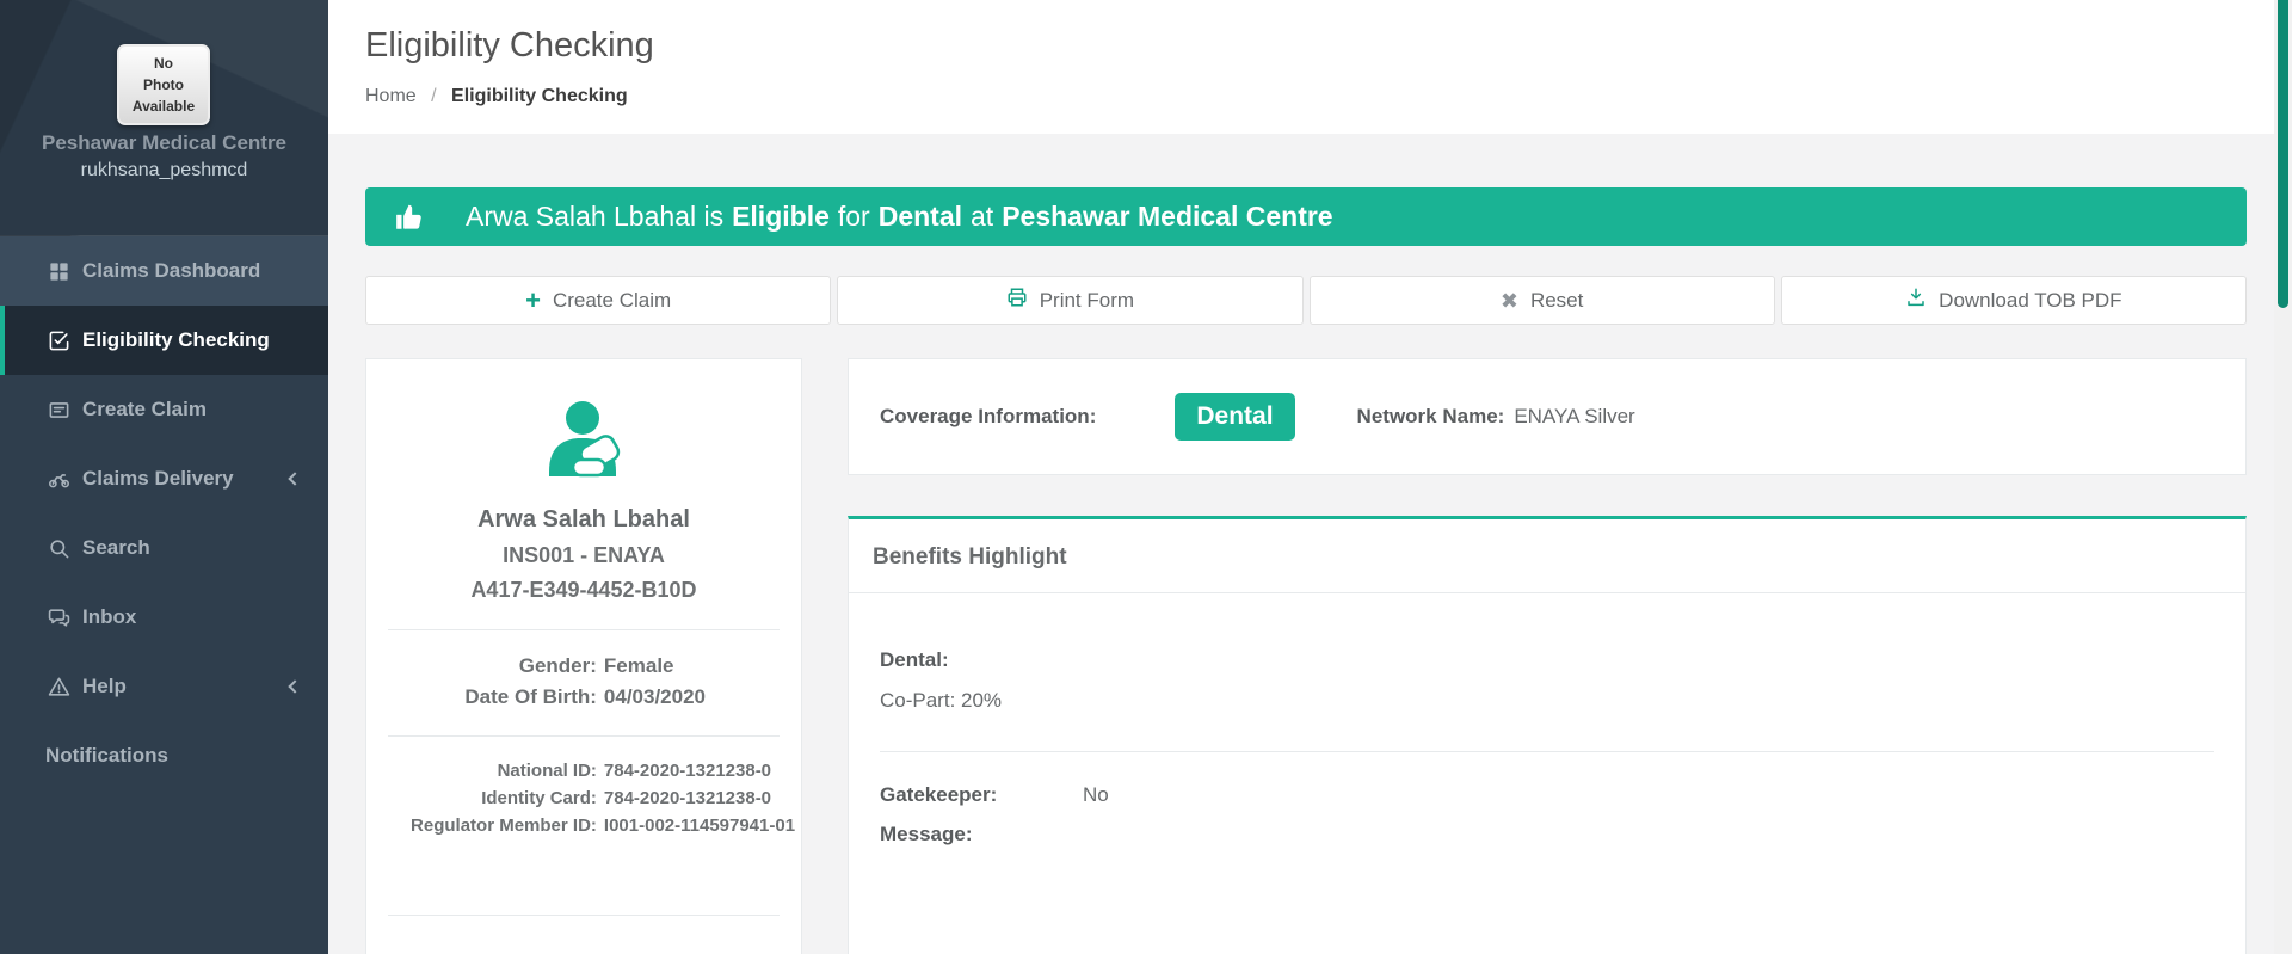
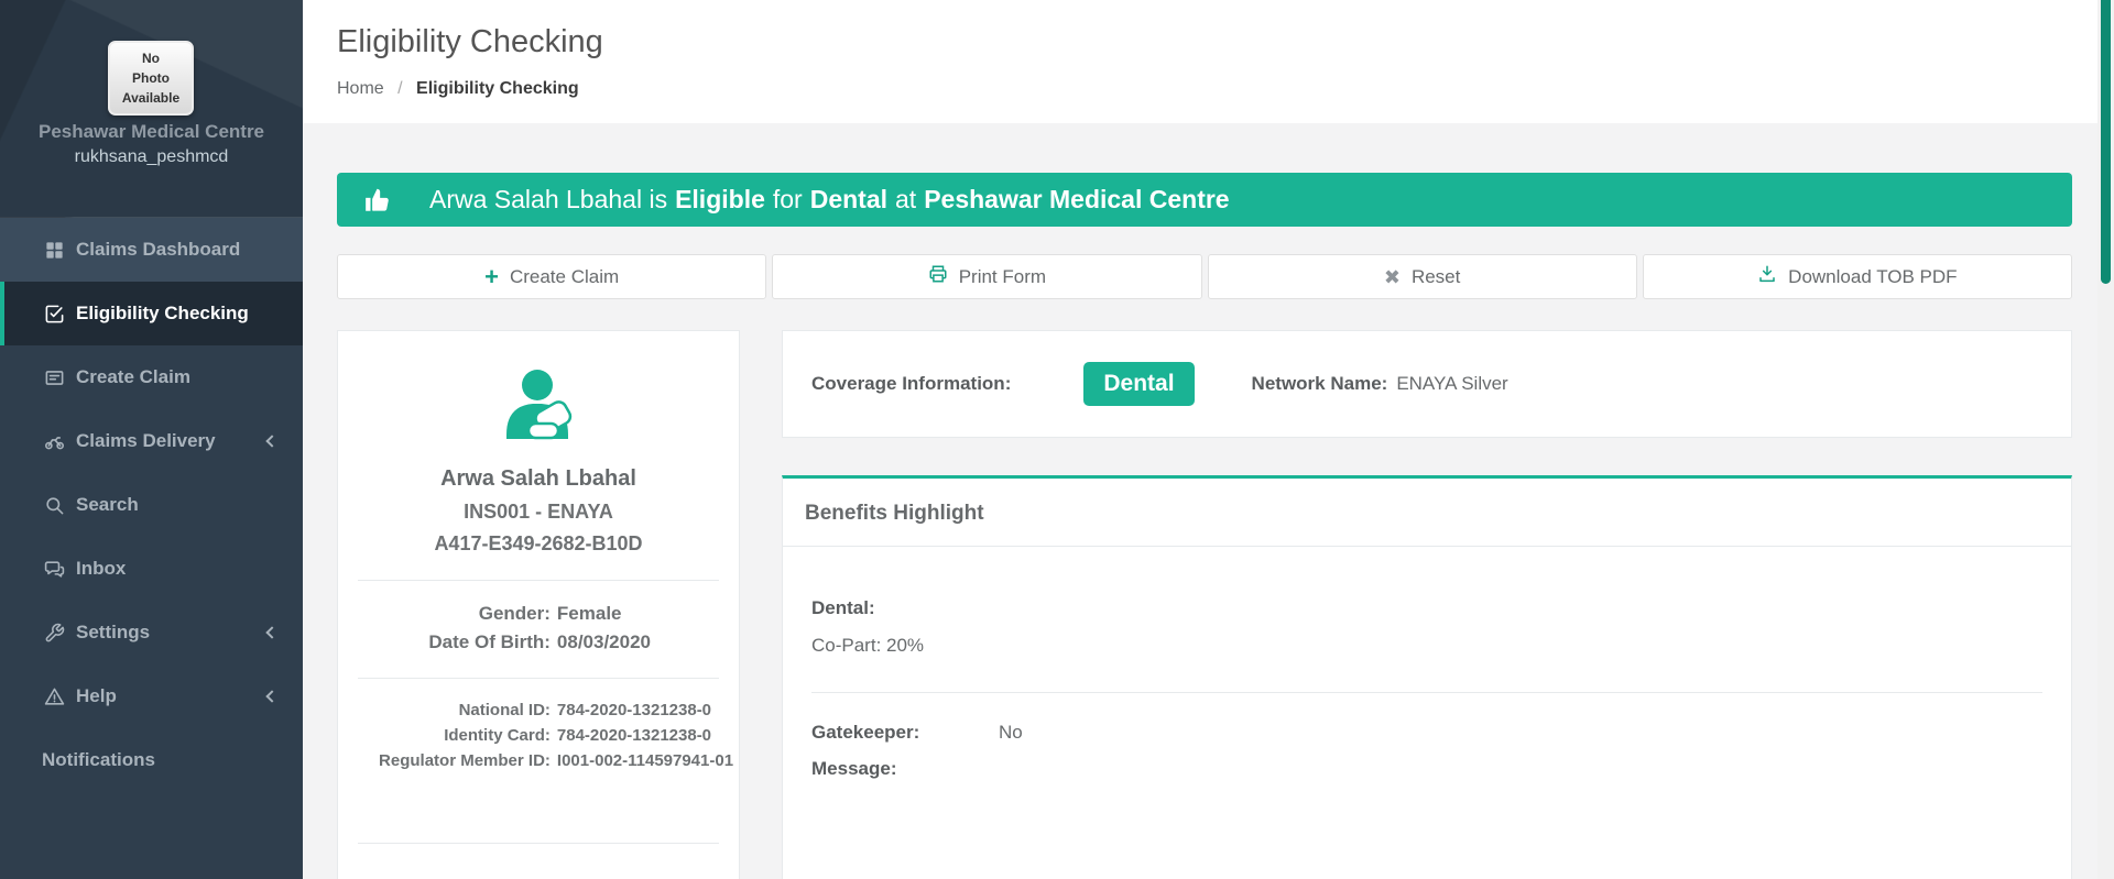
  No
  Photo
  Available
  Peshawar Medical Centre
  rukhsana_peshmcd
  Claims Dashboard
  Eligibility Checking
  Create Claim
  Claims Delivery
  Search
  Inbox
+ Settings
  Help
  Notifications
  Eligibility Checking
  Home / Eligibility Checking
  Arwa Salah Lbahal is
  Eligible
  for
  Dental
  at
  Peshawar Medical Centre
  +
  Create Claim
  Print Form
  ✖
  Reset
  Download TOB PDF
  Arwa Salah Lbahal
  INS001 - ENAYA
- A417-E349-4452-B10D
+ A417-E349-2682-B10D
  Gender:
  Female
  Date Of Birth:
- 04/03/2020
+ 08/03/2020
  National ID:
  784-2020-1321238-0
  Identity Card:
  784-2020-1321238-0
  Regulator Member ID:
  I001-002-114597941-01
  Coverage Information:
  Dental
  Network Name:
  ENAYA Silver
  Benefits Highlight
  Dental:
  Co-Part: 20%
  Gatekeeper:
  No
  Message:
